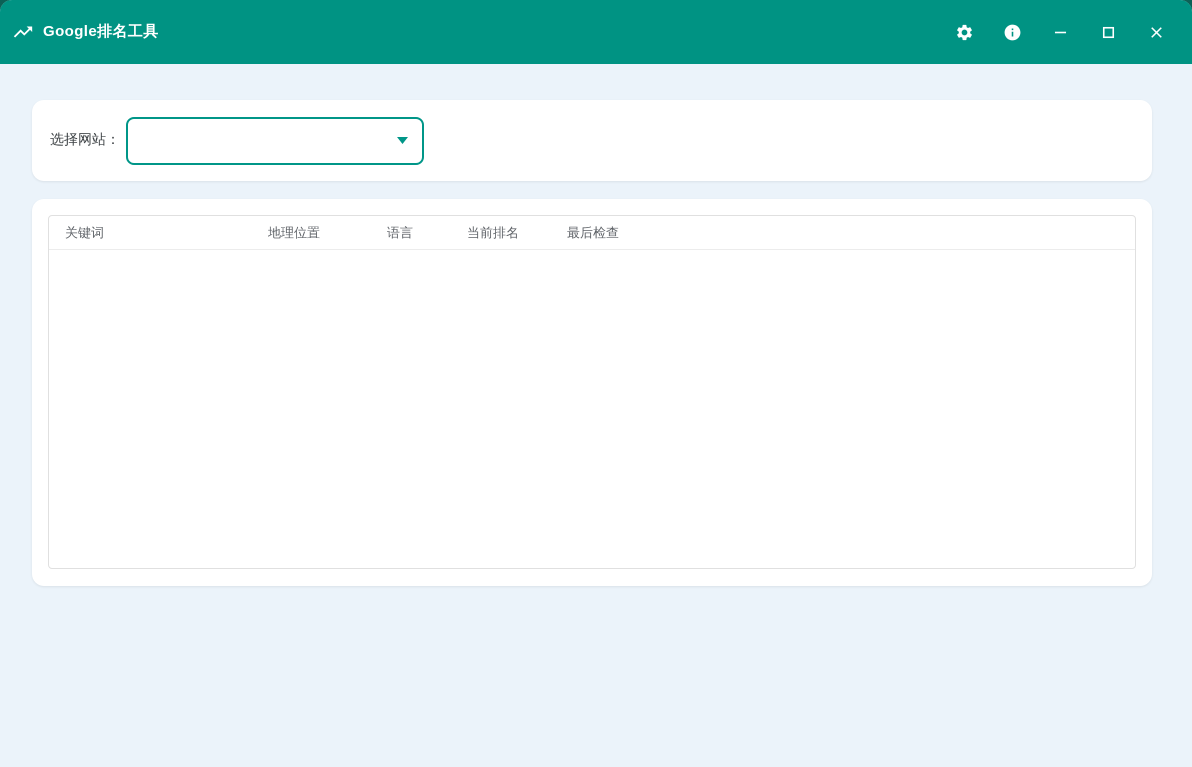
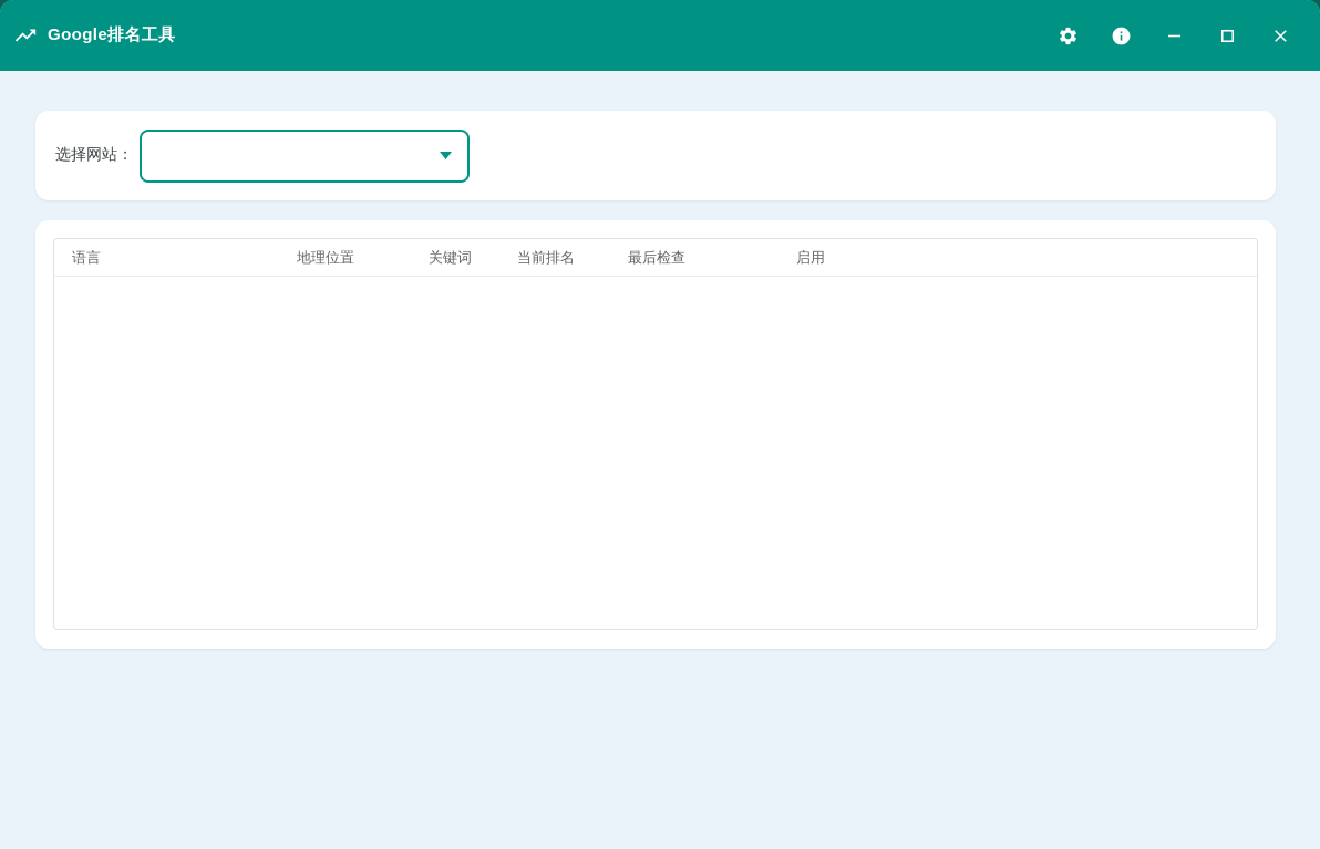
  Google排名工具
  选择网站：
- 关键词
+ 语言
  地理位置
- 语言
+ 关键词
  当前排名
  最后检查
+ 启用
